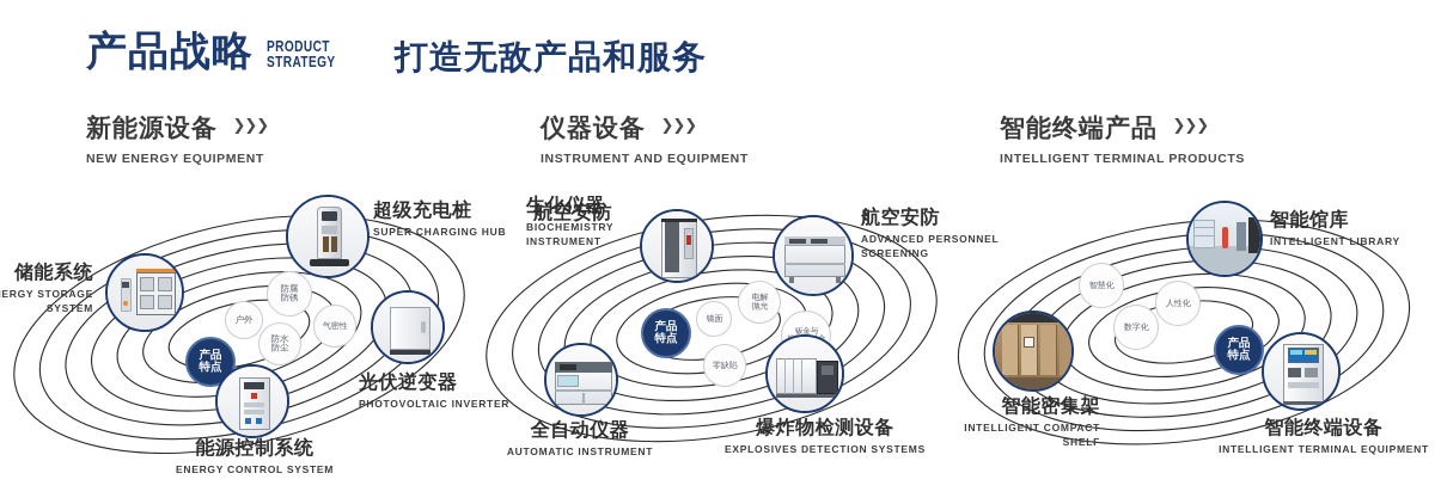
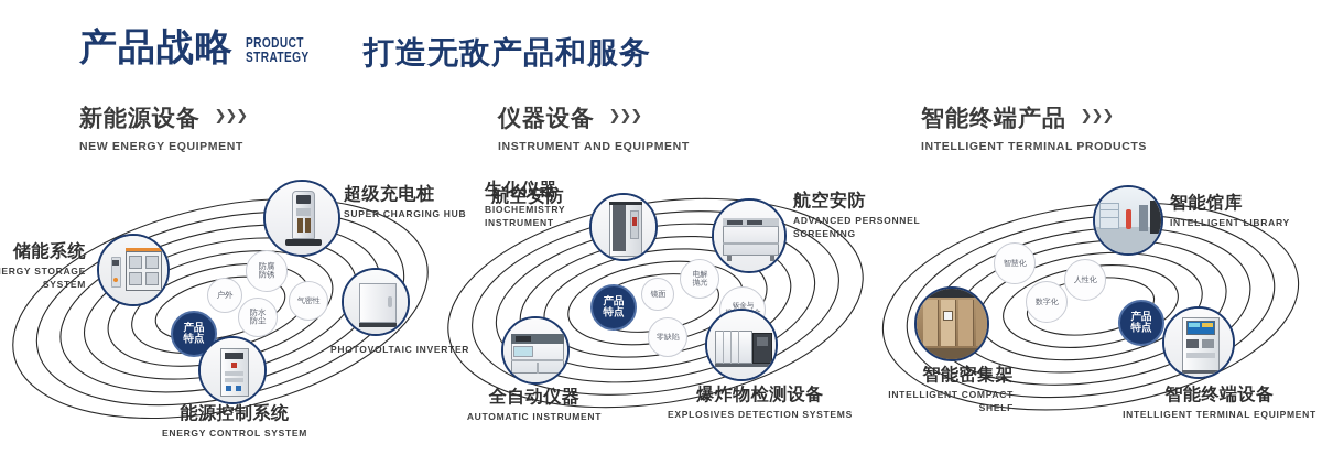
  产品战略
  PRODUCT
  STRATEGY
  打造无敌产品和服务
  新能源设备 ❯❯❯
  NEW ENERGY EQUIPMENT
  仪器设备 ❯❯❯
  INSTRUMENT AND EQUIPMENT
  智能终端产品 ❯❯❯
  INTELLIGENT TERMINAL PRODUCTS
  产品
  特点
  户外
  防腐
  防锈
  防水
  防尘
  气密性
  储能系统
  ERGY STORAGE
  SYSTEM
  超级充电桩
  SUPER CHARGING HUB
- 光伏逆变器
  PHOTOVOLTAIC INVERTER
  能源控制系统
  ENERGY CONTROL SYSTEM
  产品
  特点
  镜面
  电解
  抛光
  零缺陷
  航空安防
  生化仪器
  BIOCHEMISTRY
  INSTRUMENT
  航空安防
  ADVANCED PERSONNEL
  SCREENING
  全自动仪器
  AUTOMATIC INSTRUMENT
  爆炸物检测设备
  EXPLOSIVES DETECTION SYSTEMS
  产品
  特点
  智慧化
  数字化
  人性化
  智能馆库
  INTELLIGENT LIBRARY
  智能密集架
  INTELLIGENT COMPACT
  SHELF
  智能终端设备
  INTELLIGENT TERMINAL EQUIPMENT
